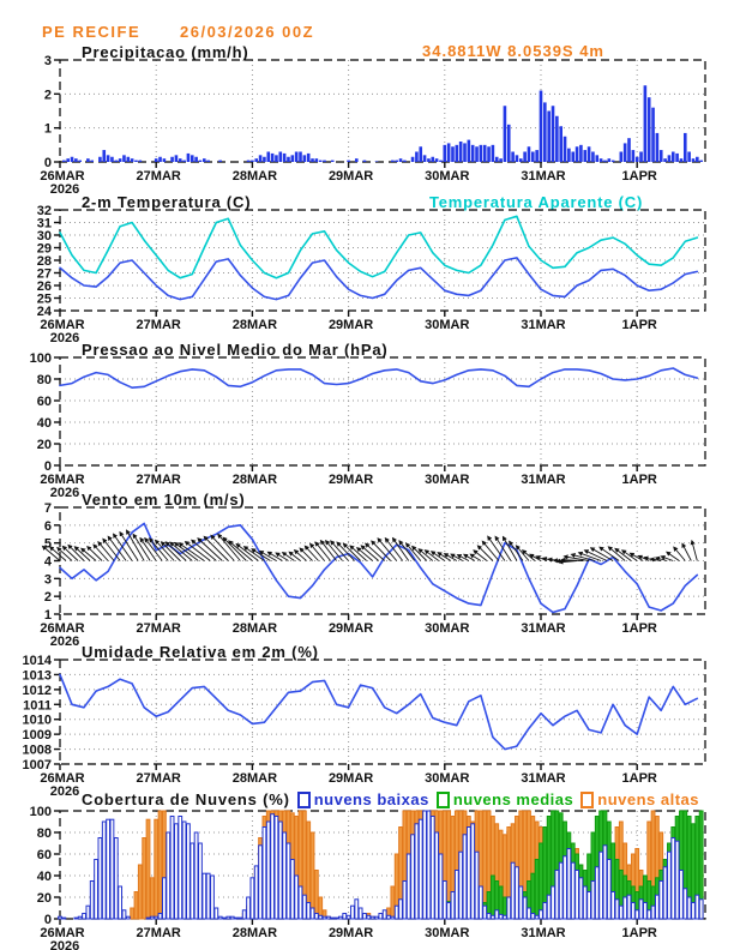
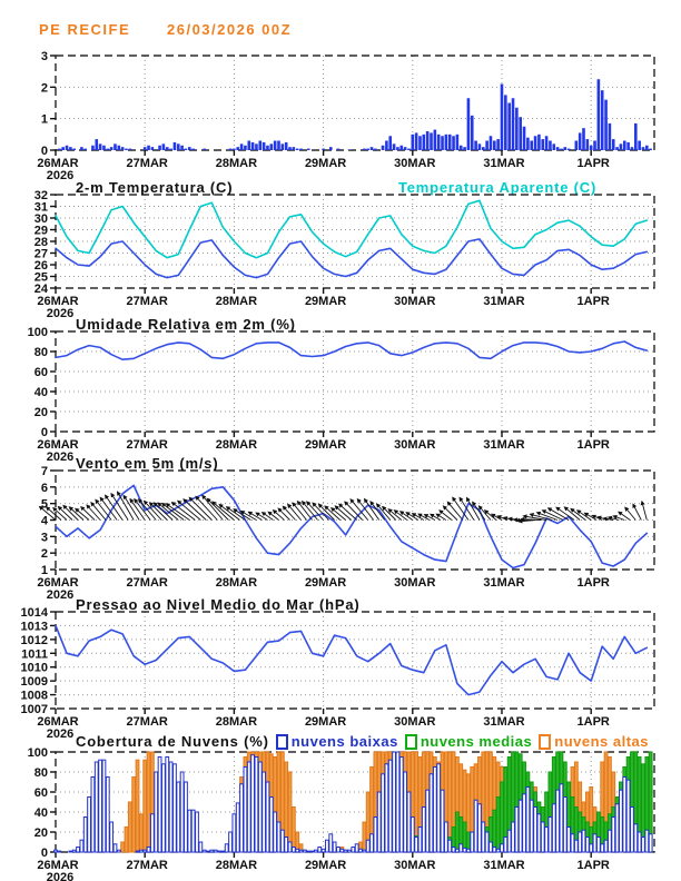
  PE RECIFE
  26/03/2026 00Z
- 34.8811W 8.0539S 4m
- Precipitacao (mm/h)
  2-m Temperatura (C)
  Temperatura Aparente (C)
- Pressao ao Nivel Medio do Mar (hPa)
+ Umidade Relativa em 2m (%)
- Vento em 10m (m/s)
+ Vento em 5m (m/s)
- Umidade Relativa em 2m (%)
+ Pressao ao Nivel Medio do Mar (hPa)
  Cobertura de Nuvens (%)
  nuvens baixas
  nuvens medias
  nuvens altas
  0
  1
  2
  3
  26MAR
  2026
  27MAR
  28MAR
  29MAR
  30MAR
  31MAR
  1APR
  24
  25
  26
  27
  28
  29
  30
  31
  32
  26MAR
  2026
  27MAR
  28MAR
  29MAR
  30MAR
  31MAR
  1APR
  0
  20
  40
  60
  80
  100
  26MAR
  2026
  27MAR
  28MAR
  29MAR
  30MAR
  31MAR
  1APR
  1
  2
  3
  4
  5
  6
  7
  26MAR
  2026
  27MAR
  28MAR
  29MAR
  30MAR
  31MAR
  1APR
  1007
  1008
  1009
  1010
  1011
  1012
  1013
  1014
  26MAR
  2026
  27MAR
  28MAR
  29MAR
  30MAR
  31MAR
  1APR
  0
  20
  40
  60
  80
  100
  26MAR
  2026
  27MAR
  28MAR
  29MAR
  30MAR
  31MAR
  1APR
